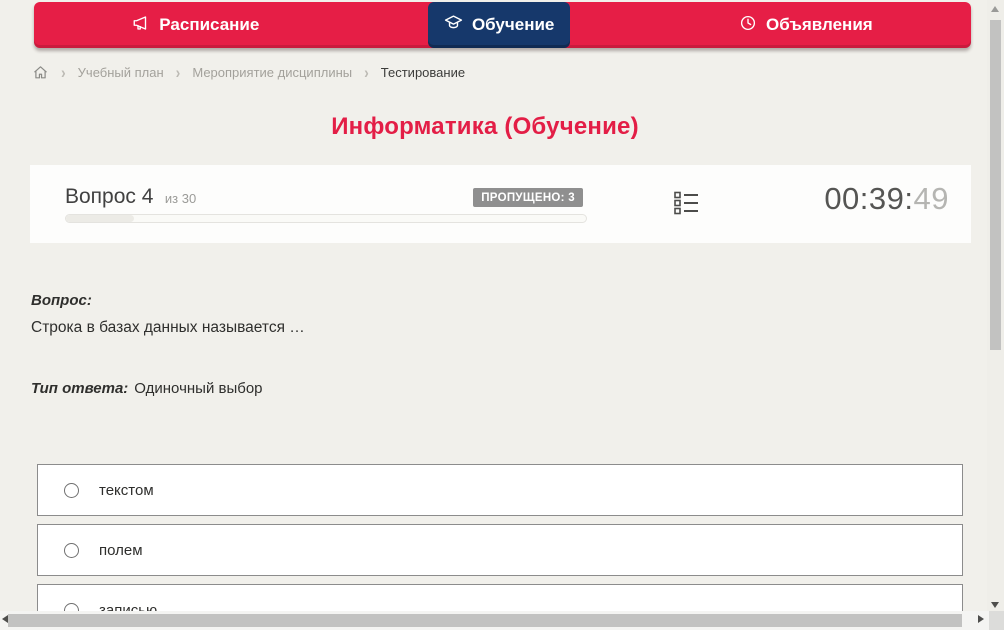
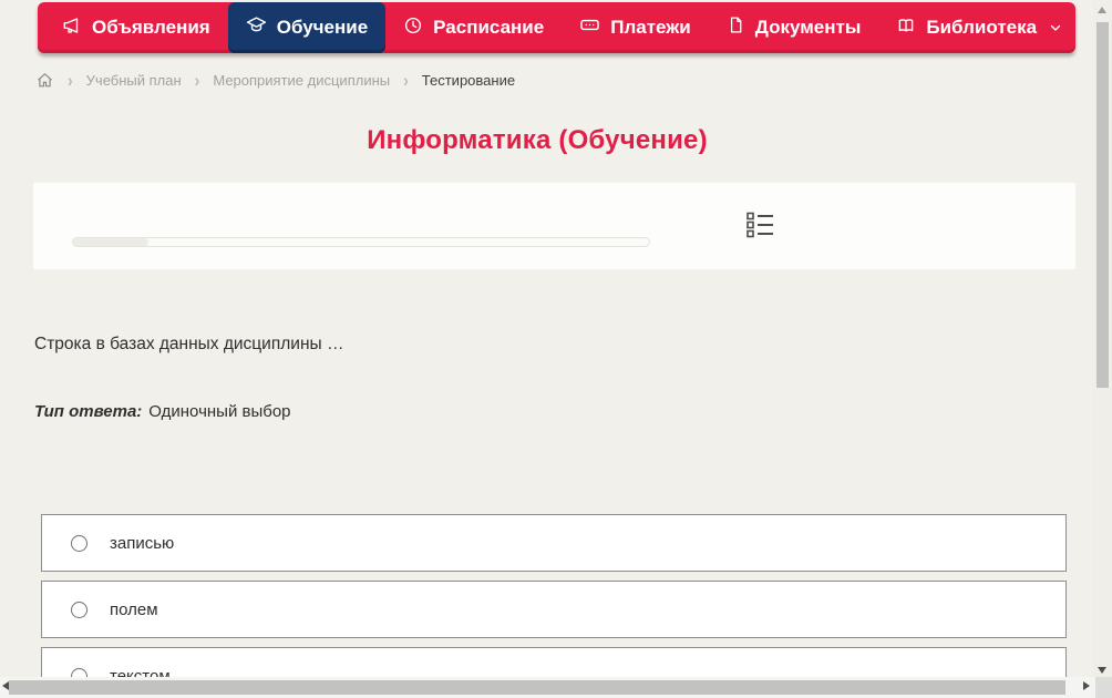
- Расписание
+ Объявления
  Обучение
- Объявления
+ Расписание
+ Платежи
+ Документы
+ Библиотека
  ›
  Учебный план
  ›
  Мероприятие дисциплины
  ›
  Тестирование
  Информатика (Обучение)
- Вопрос 4 из 30
- ПРОПУЩЕНО: 3
- 00:39:49
- Вопрос:
- Строка в базах данных называется …
+ Строка в базах данных дисциплины …
  Тип ответа: Одиночный выбор
- текстом
+ записью
  полем
- записью
+ текстом
